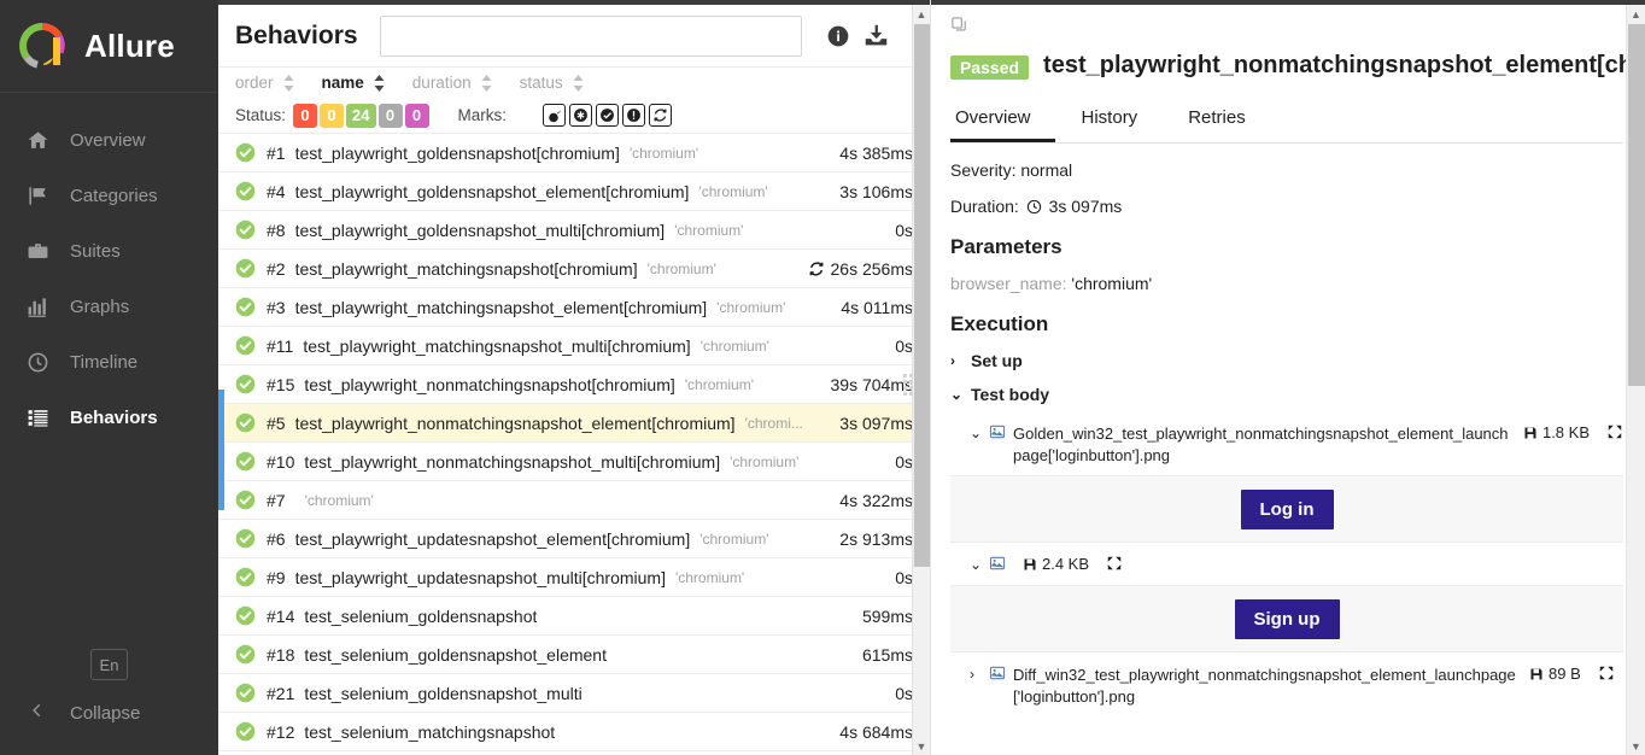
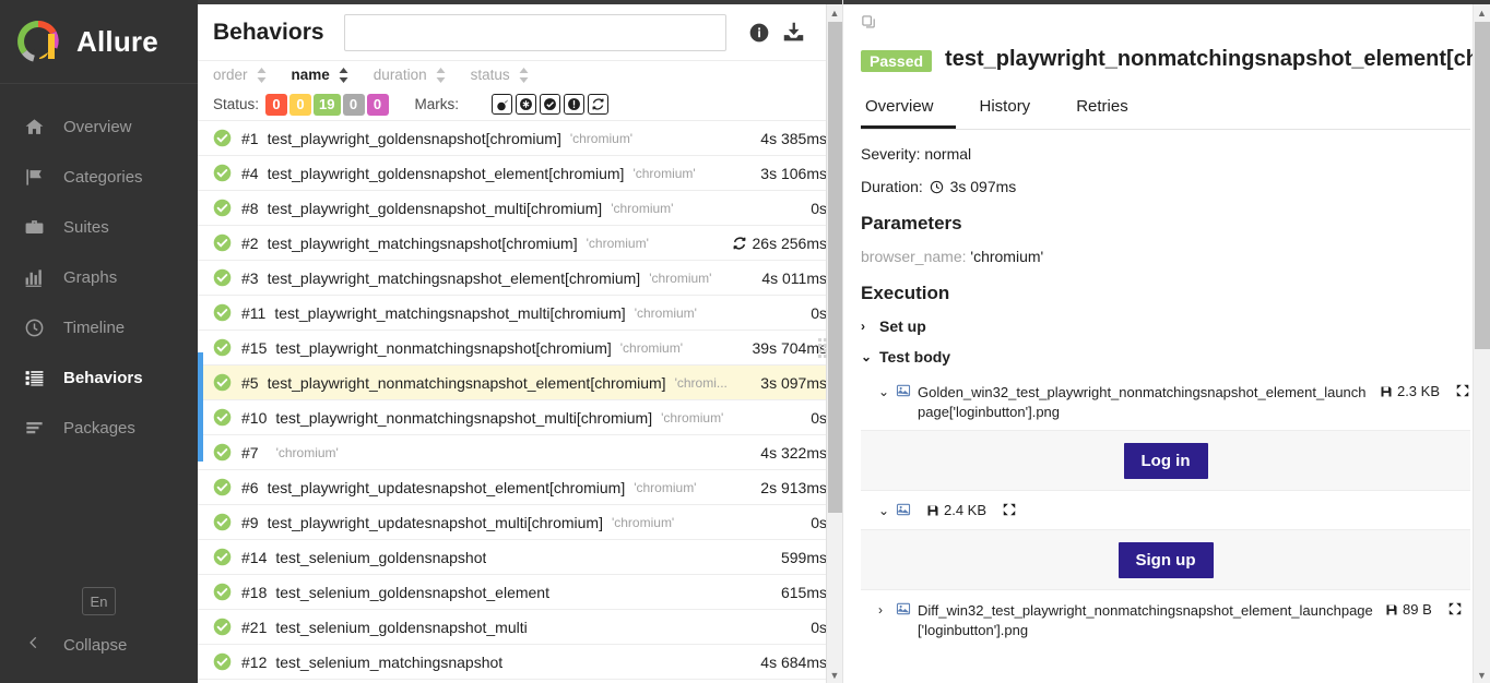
  Allure
  Overview
  Categories
  Suites
  Graphs
  Timeline
  Behaviors
+ Packages
  En
  Collapse
  Behaviors
  order
  name
  duration
  status
  Status:
  0
  0
- 24
+ 19
  0
  0
  Marks:
  #1
  test_playwright_goldensnapshot[chromium]
  'chromium'
  4s 385ms
  #4
  test_playwright_goldensnapshot_element[chromium]
  'chromium'
  3s 106ms
  #8
  test_playwright_goldensnapshot_multi[chromium]
  'chromium'
  0s
  #2
  test_playwright_matchingsnapshot[chromium]
  'chromium'
  26s 256ms
  #3
  test_playwright_matchingsnapshot_element[chromium]
  'chromium'
  4s 011ms
  #11
  test_playwright_matchingsnapshot_multi[chromium]
  'chromium'
  0s
  #15
  test_playwright_nonmatchingsnapshot[chromium]
  'chromium'
  39s 704ms
  #5
  test_playwright_nonmatchingsnapshot_element[chromium]
  'chromi...
  3s 097ms
  #10
  test_playwright_nonmatchingsnapshot_multi[chromium]
  'chromium'
  0s
  #7
  'chromium'
  4s 322ms
  #6
  test_playwright_updatesnapshot_element[chromium]
  'chromium'
  2s 913ms
  #9
  test_playwright_updatesnapshot_multi[chromium]
  'chromium'
  0s
  #14
  test_selenium_goldensnapshot
  599ms
  #18
  test_selenium_goldensnapshot_element
  615ms
  #21
  test_selenium_goldensnapshot_multi
  0s
  #12
  test_selenium_matchingsnapshot
  4s 684ms
  ▲
  ▼
  Passed
  test_playwright_nonmatchingsnapshot_element[c
  Overview
  History
  Retries
  Severity: normal
  Duration: 3s 097ms
  Parameters
  browser_name: 'chromium'
  Execution
  ›
  Set up
  ⌄
  Test body
  ⌄
  Golden_win32_test_playwright_nonmatchingsnapshot_element_launchpage['loginbutton'].png
- 1.8 KB
+ 2.3 KB
  Log in
  ⌄
  2.4 KB
  Sign up
  ›
  Diff_win32_test_playwright_nonmatchingsnapshot_element_launchpage['loginbutton'].png
  89 B
  ▲
  ▼
